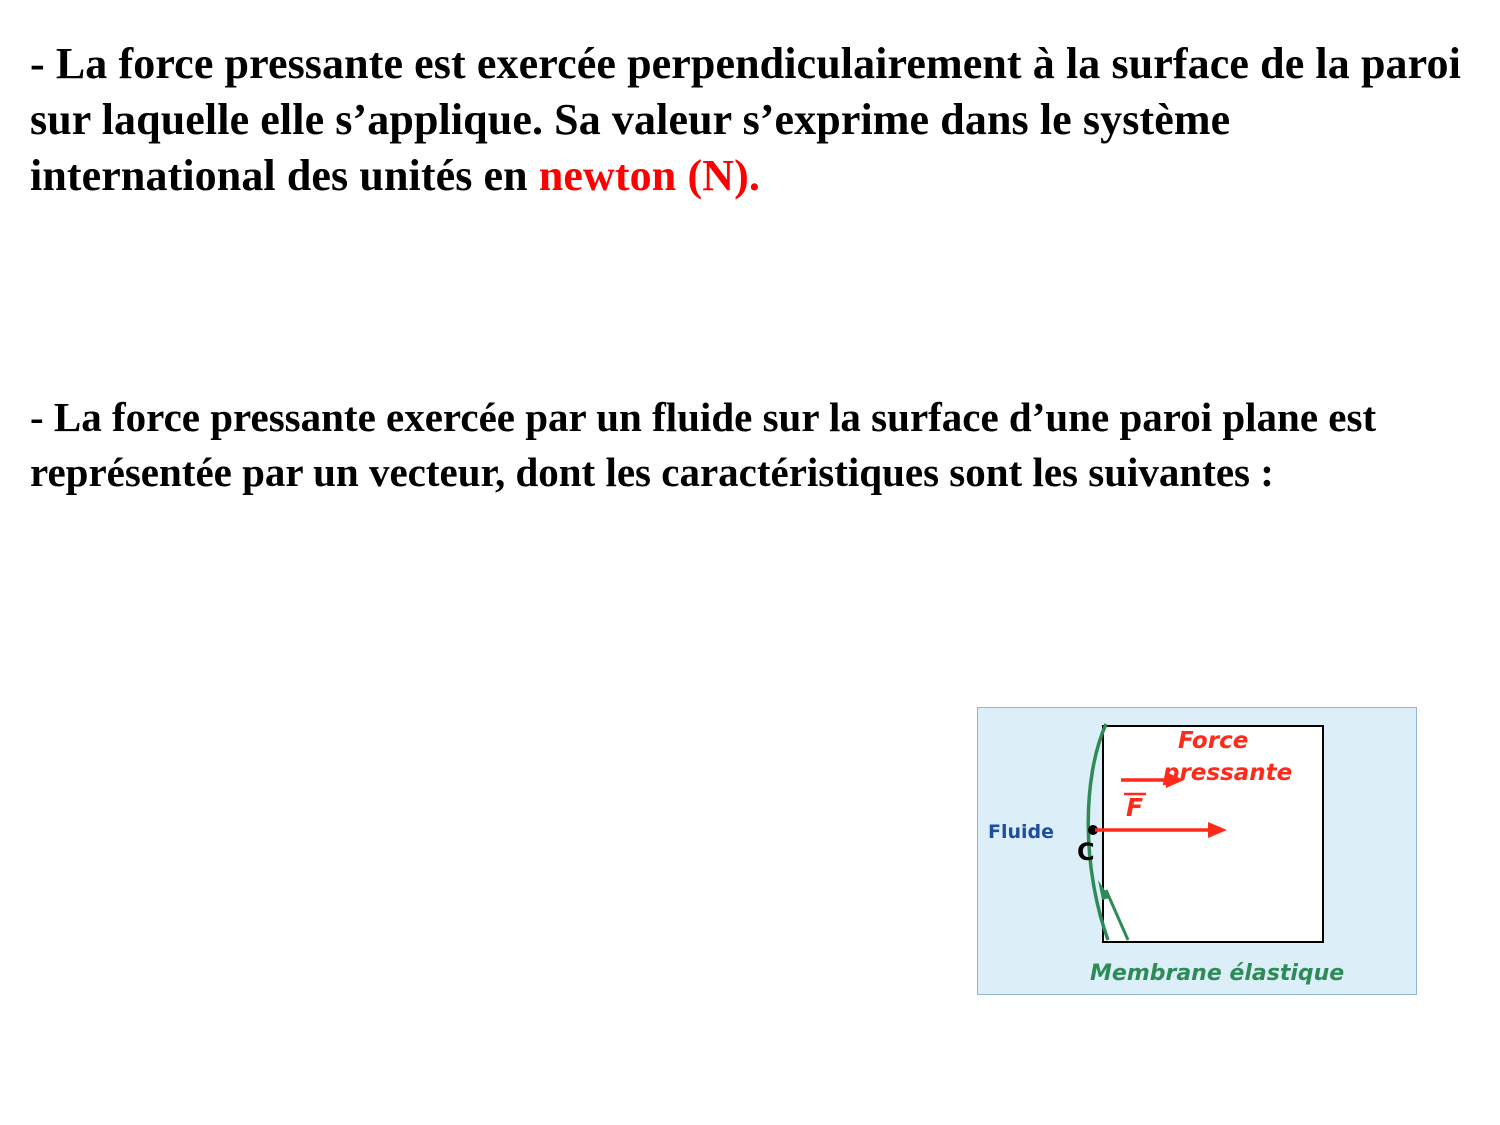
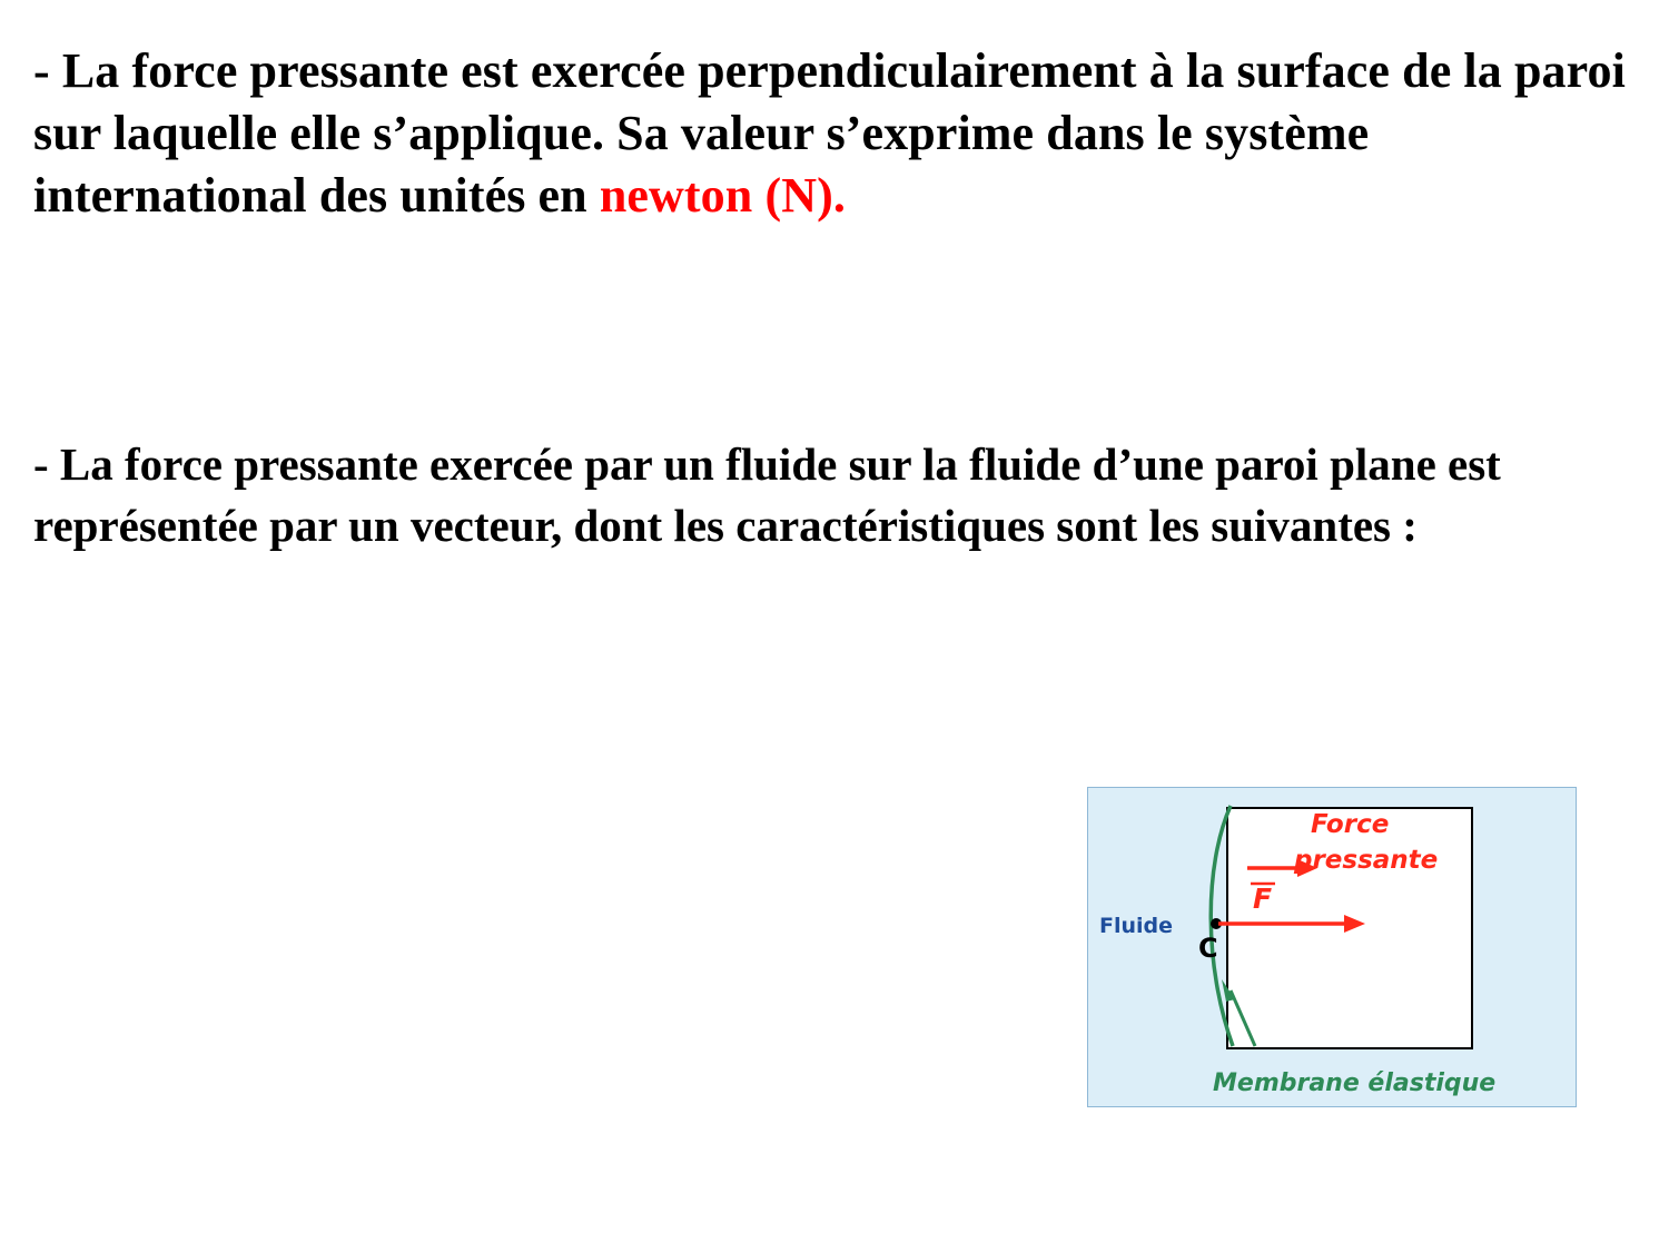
  - La force pressante est exercée perpendiculairement à la surface de la paroi sur laquelle elle s’applique. Sa valeur s’exprime dans le système international des unités en newton (N).
- - La force pressante exercée par un fluide sur la surface d’une paroi plane est représentée par un vecteur, dont les caractéristiques sont les suivantes :
+ - La force pressante exercée par un fluide sur la fluide d’une paroi plane est représentée par un vecteur, dont les caractéristiques sont les suivantes :
  Force
  pressante
  F
  C
  Fluide
  Membrane élastique
